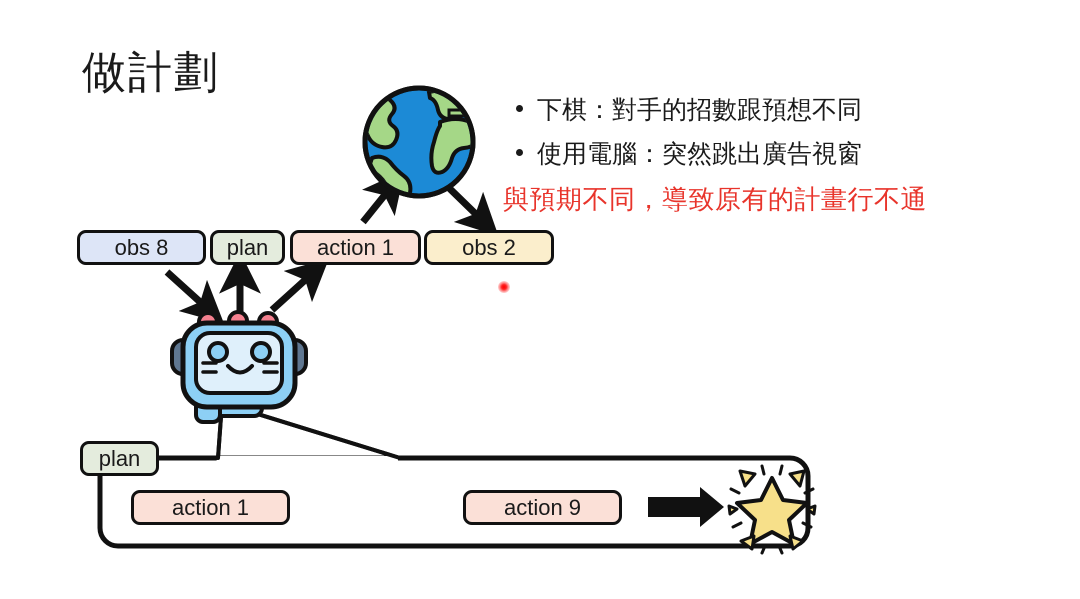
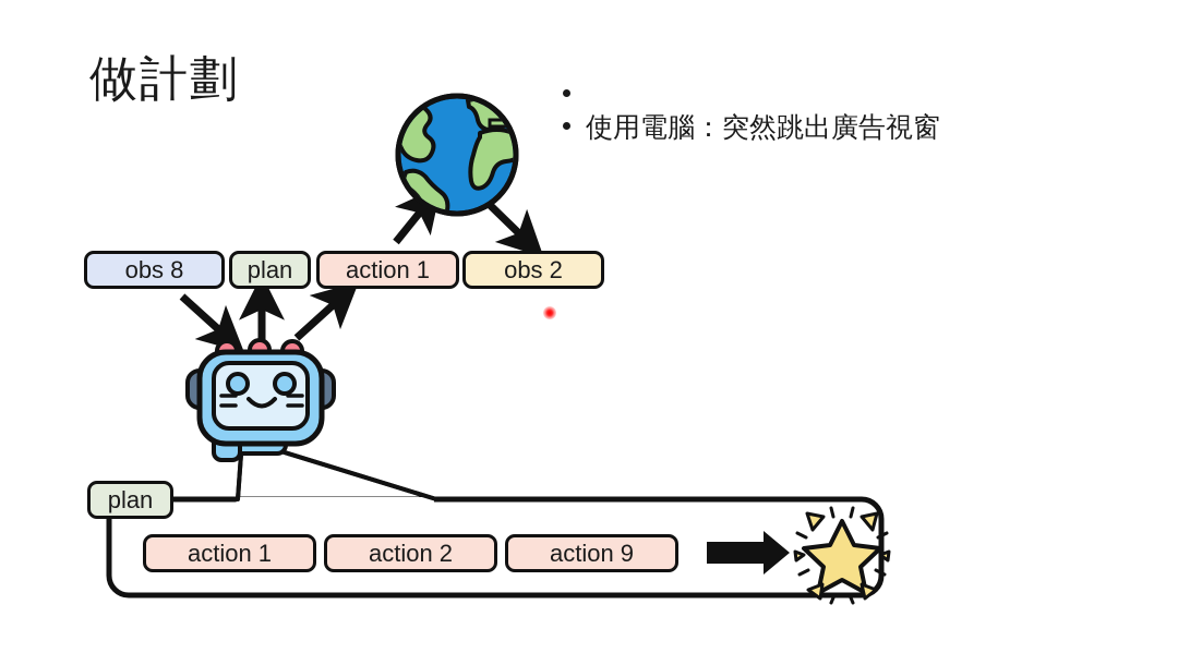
  做計劃
- 下棋：對手的招數跟預想不同
  使用電腦：突然跳出廣告視窗
- 與預期不同，導致原有的計畫行不通
  obs 8
  plan
  action 1
  obs 2
  plan
  action 1
+ action 2
  action 9
